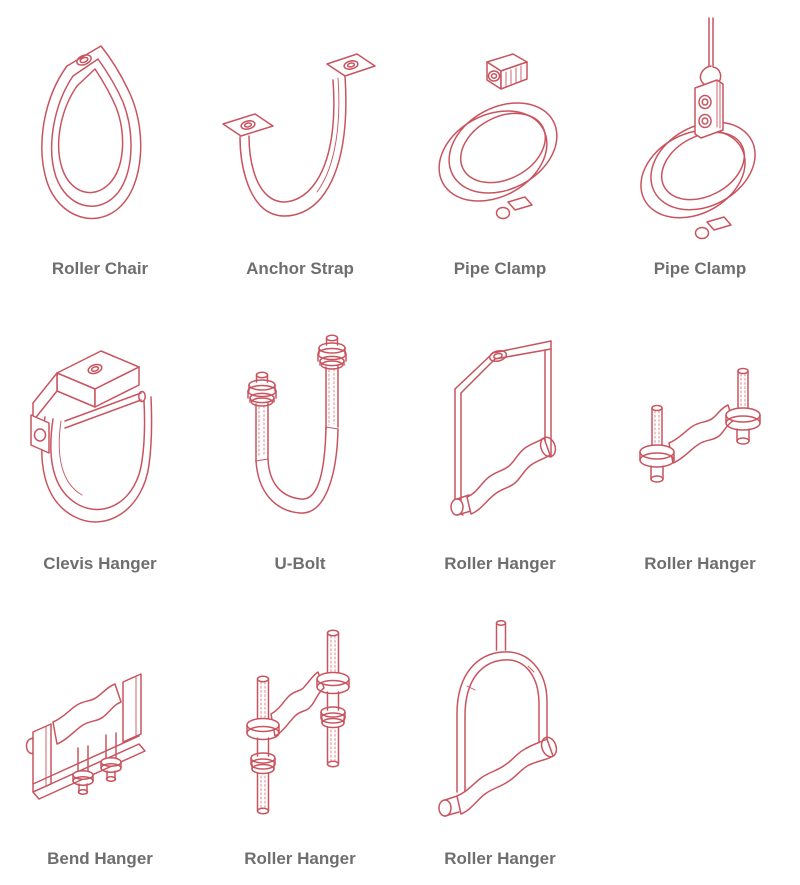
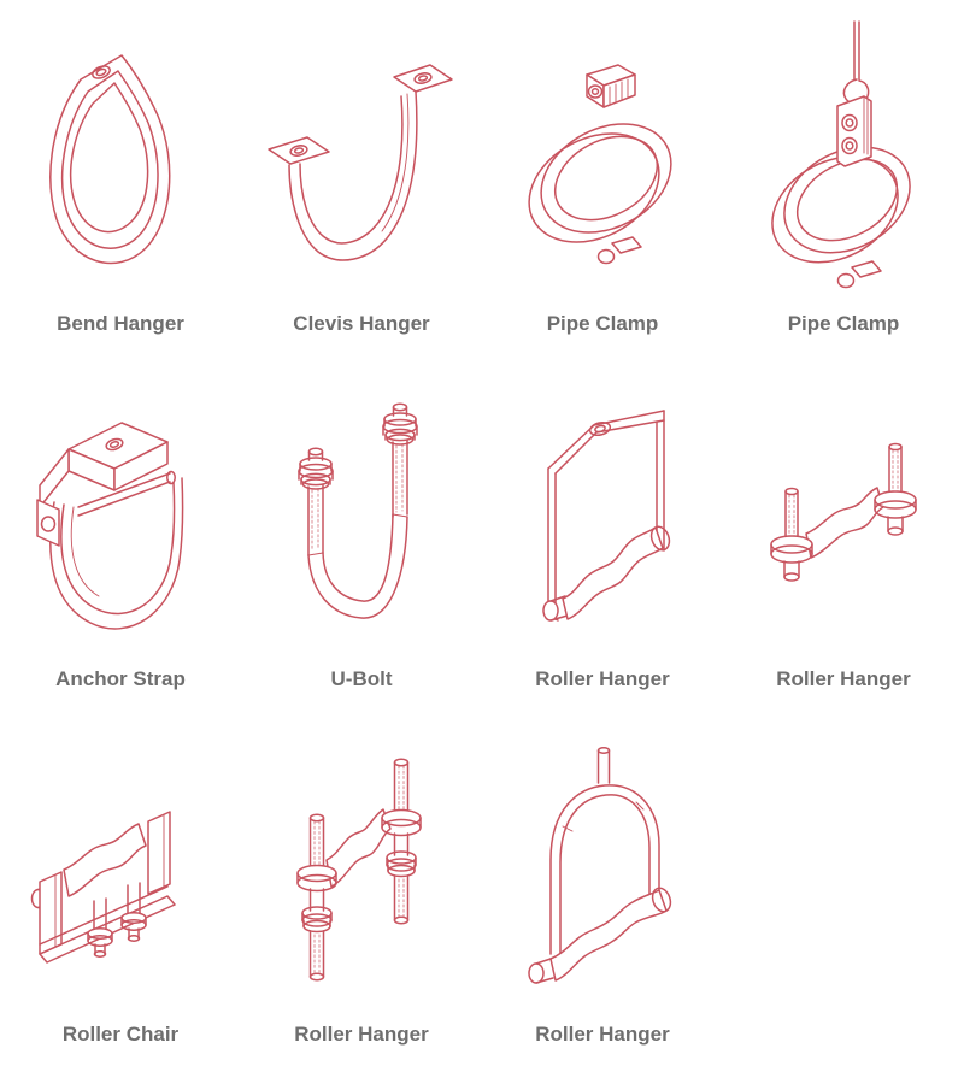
- Roller Chair
+ Bend Hanger
- Anchor Strap
+ Clevis Hanger
  Pipe Clamp
  Pipe Clamp
- Clevis Hanger
+ Anchor Strap
  U-Bolt
  Roller Hanger
  Roller Hanger
- Bend Hanger
+ Roller Chair
  Roller Hanger
  Roller Hanger
